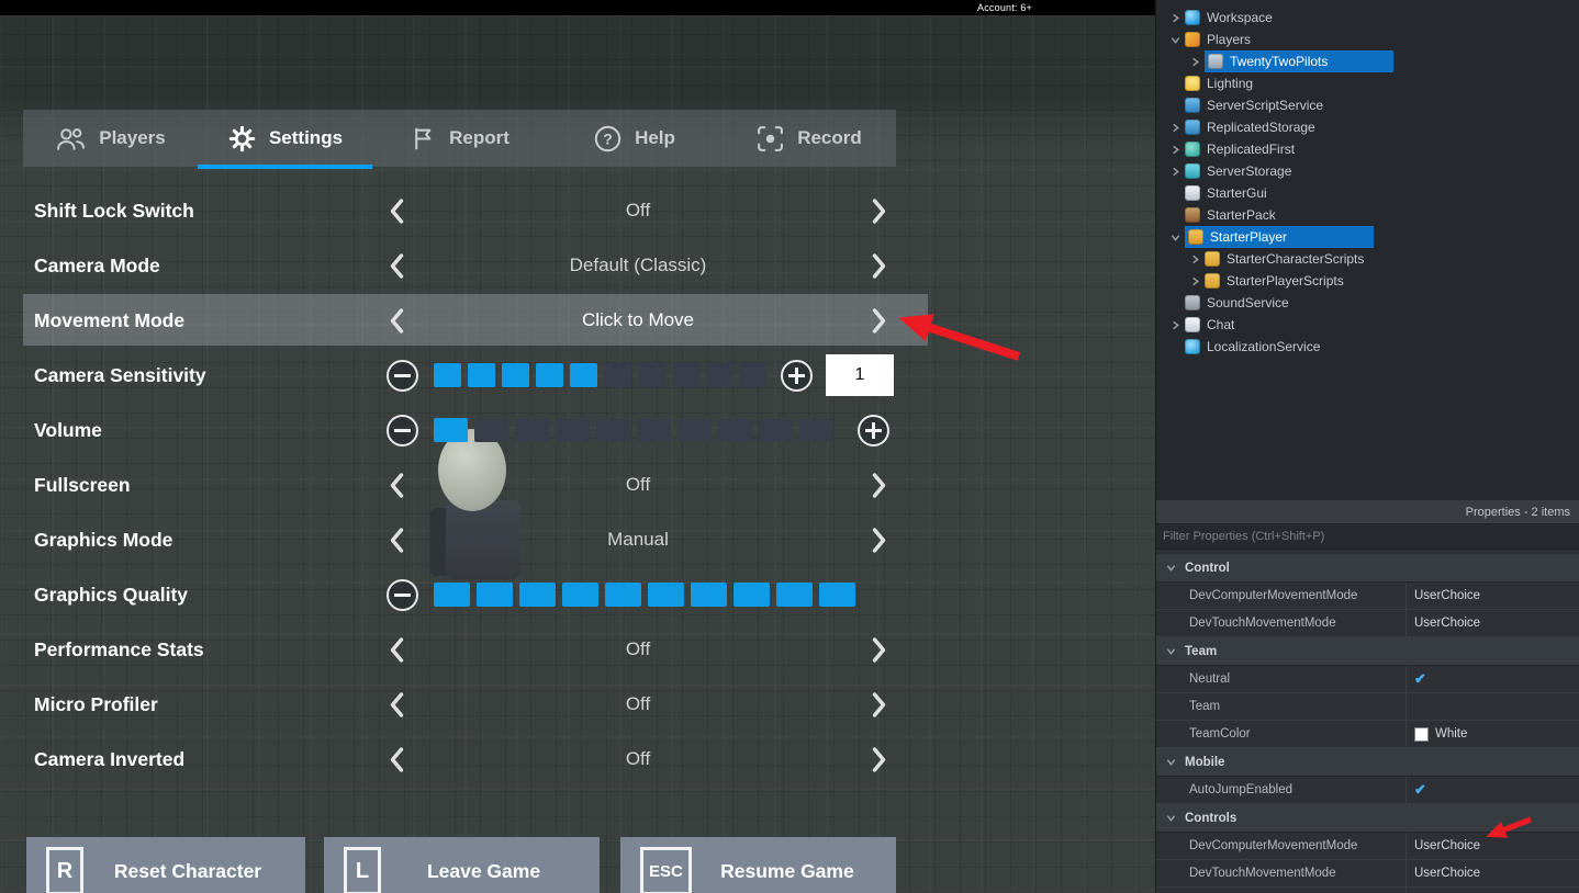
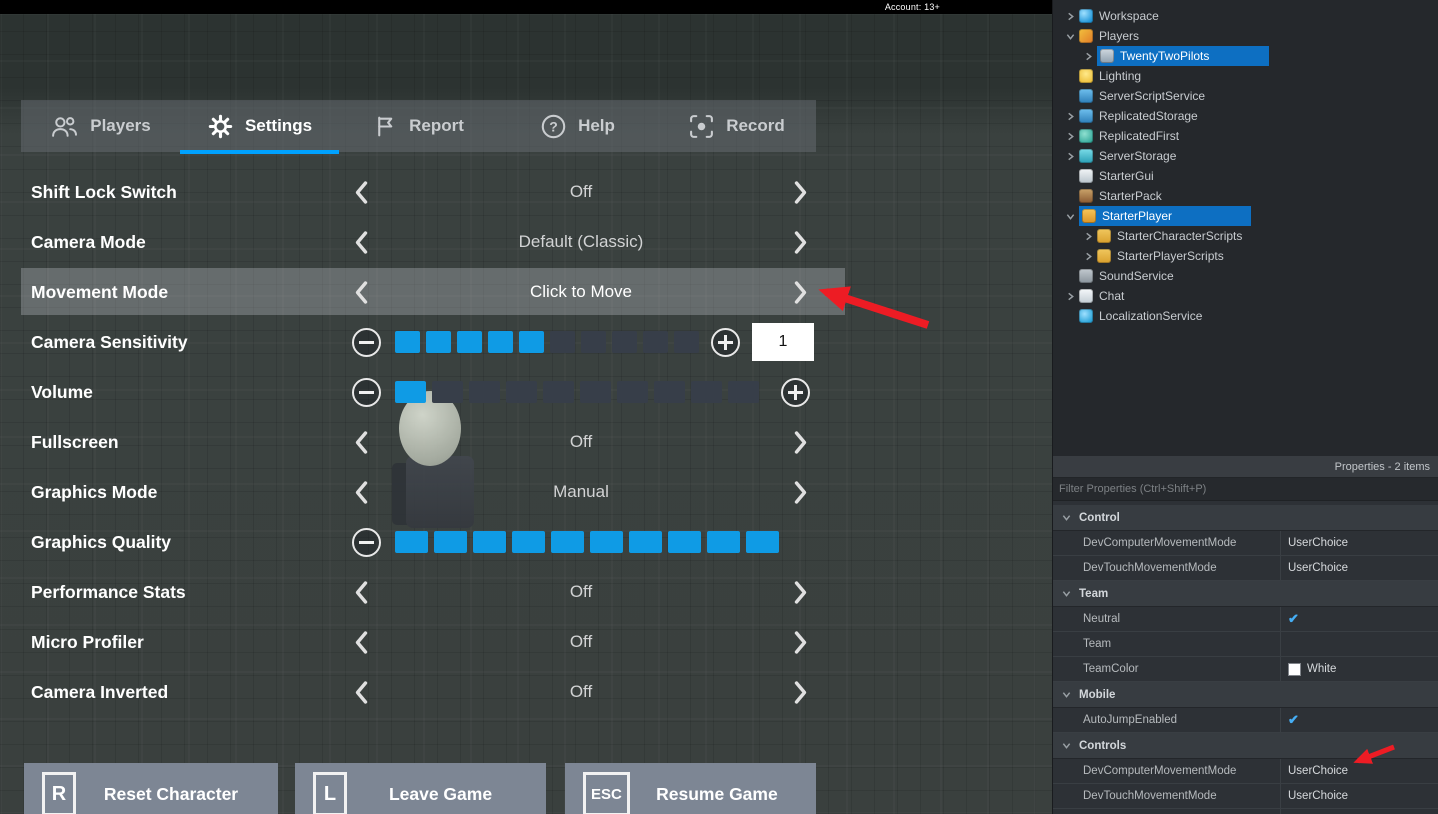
- Account: 6+
+ Account: 13+
  Players
  Settings
  Report
  ?
  Help
  Record
  Shift Lock Switch
  Off
  Camera Mode
  Default (Classic)
  Movement Mode
  Click to Move
  Camera Sensitivity
  1
  Volume
  Fullscreen
  Off
  Graphics Mode
  Manual
  Graphics Quality
  Performance Stats
  Off
  Micro Profiler
  Off
  Camera Inverted
  Off
  R
  Reset Character
  L
  Leave Game
  ESC
  Resume Game
  Workspace
  Players
  TwentyTwoPilots
  Lighting
  ServerScriptService
  ReplicatedStorage
  ReplicatedFirst
  ServerStorage
  StarterGui
  StarterPack
  StarterPlayer
  StarterCharacterScripts
  StarterPlayerScripts
  SoundService
  Chat
  LocalizationService
  Properties - 2 items
  Filter Properties (Ctrl+Shift+P)
  Control
  DevComputerMovementMode
  UserChoice
  DevTouchMovementMode
  UserChoice
  Team
  Neutral
  ✔
  Team
  TeamColor
  White
  Mobile
  AutoJumpEnabled
  ✔
  Controls
  DevComputerMovementMode
  UserChoice
  DevTouchMovementMode
  UserChoice
